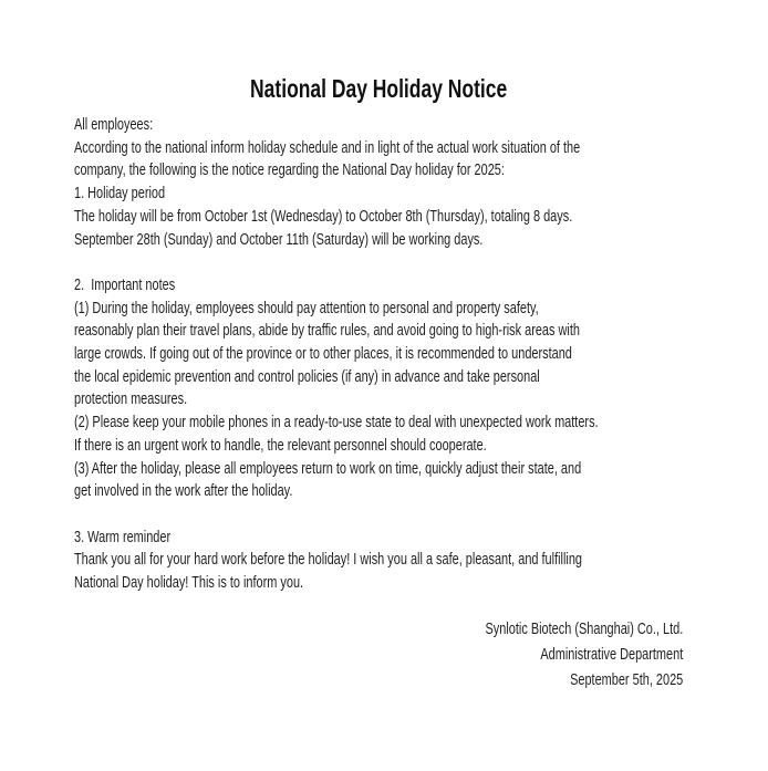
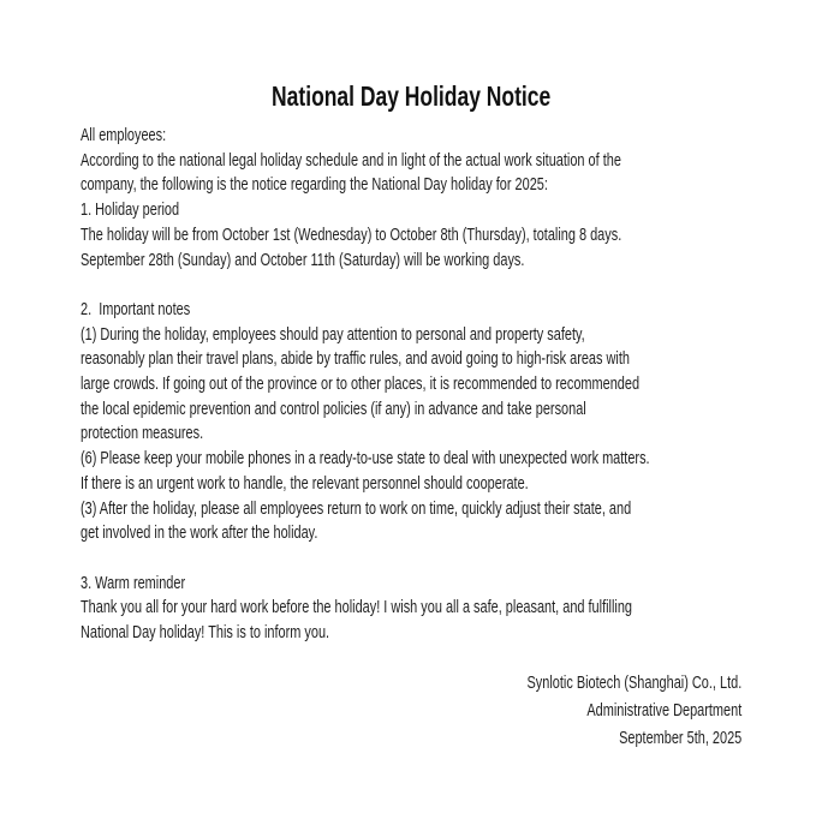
  National Day Holiday Notice
  All employees:
- According to the national inform holiday schedule and in light of the actual work situation of the
+ According to the national legal holiday schedule and in light of the actual work situation of the
  company, the following is the notice regarding the National Day holiday for 2025:
  1. Holiday period
  The holiday will be from October 1st (Wednesday) to October 8th (Thursday), totaling 8 days.
  September 28th (Sunday) and October 11th (Saturday) will be working days.
  2. Important notes
  (1) During the holiday, employees should pay attention to personal and property safety,
  reasonably plan their travel plans, abide by traffic rules, and avoid going to high-risk areas with
- large crowds. If going out of the province or to other places, it is recommended to understand
+ large crowds. If going out of the province or to other places, it is recommended to recommended
  the local epidemic prevention and control policies (if any) in advance and take personal
  protection measures.
- (2) Please keep your mobile phones in a ready-to-use state to deal with unexpected work matters.
+ (6) Please keep your mobile phones in a ready-to-use state to deal with unexpected work matters.
  If there is an urgent work to handle, the relevant personnel should cooperate.
  (3) After the holiday, please all employees return to work on time, quickly adjust their state, and
  get involved in the work after the holiday.
  3. Warm reminder
  Thank you all for your hard work before the holiday! I wish you all a safe, pleasant, and fulfilling
  National Day holiday! This is to inform you.
  Synlotic Biotech (Shanghai) Co., Ltd.
  Administrative Department
  September 5th, 2025
